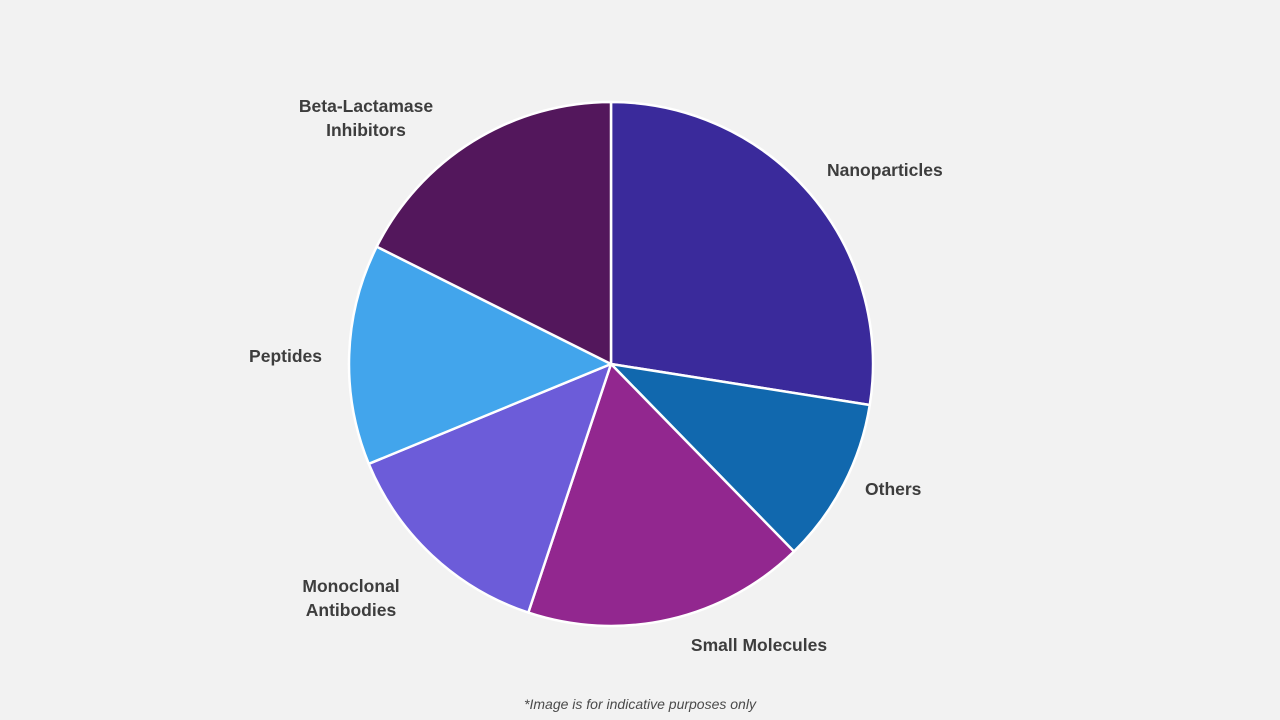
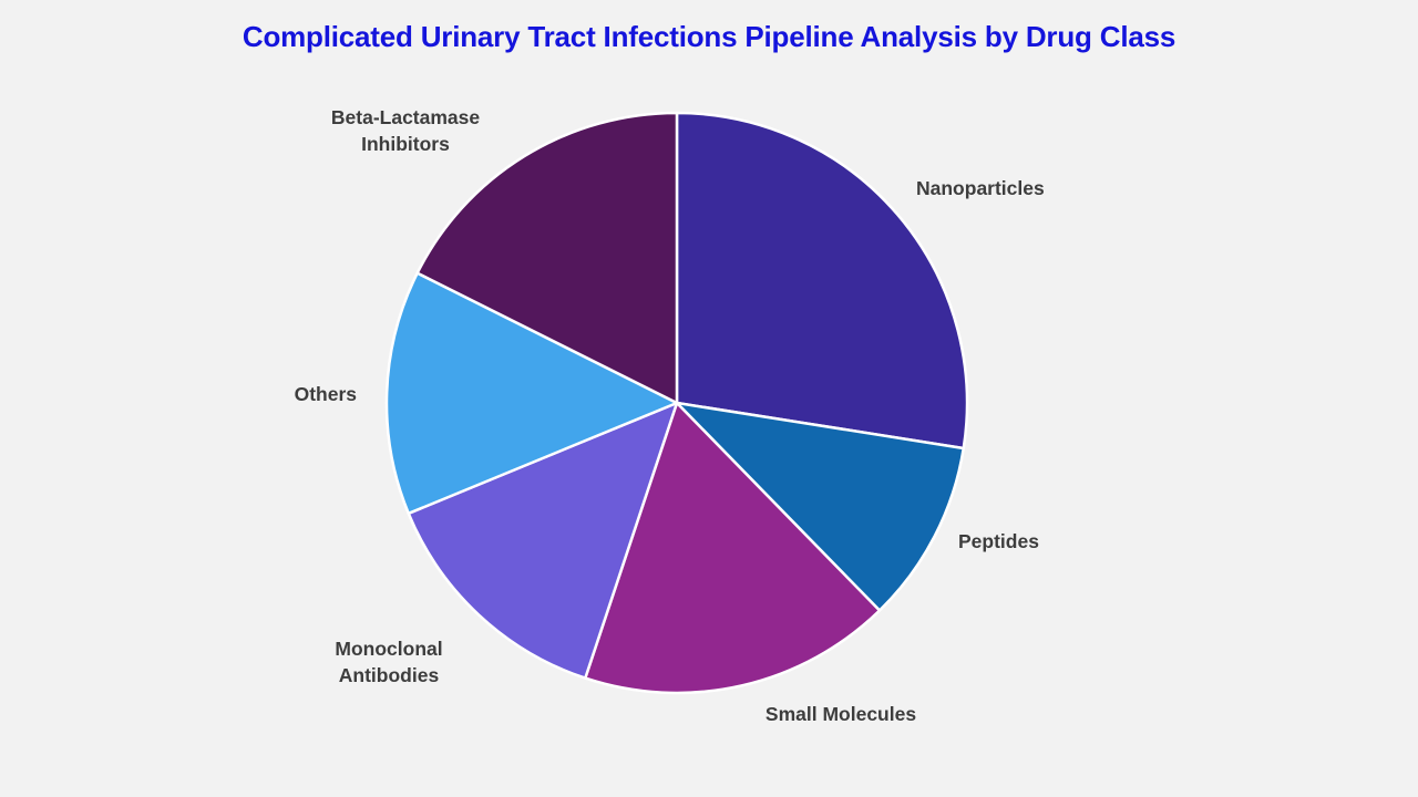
+ Complicated Urinary Tract Infections Pipeline Analysis by Drug Class
  Nanoparticles
- Others
+ Peptides
  Small Molecules
  Monoclonal
  Antibodies
- Peptides
+ Others
  Beta-Lactamase
  Inhibitors
- *Image is for indicative purposes only
